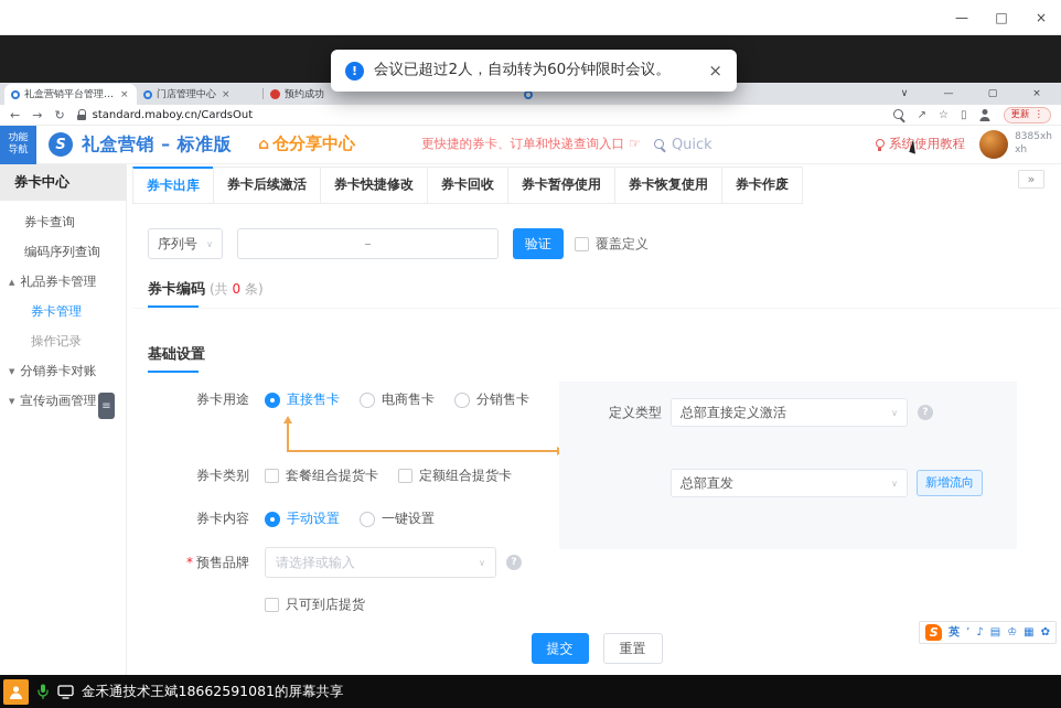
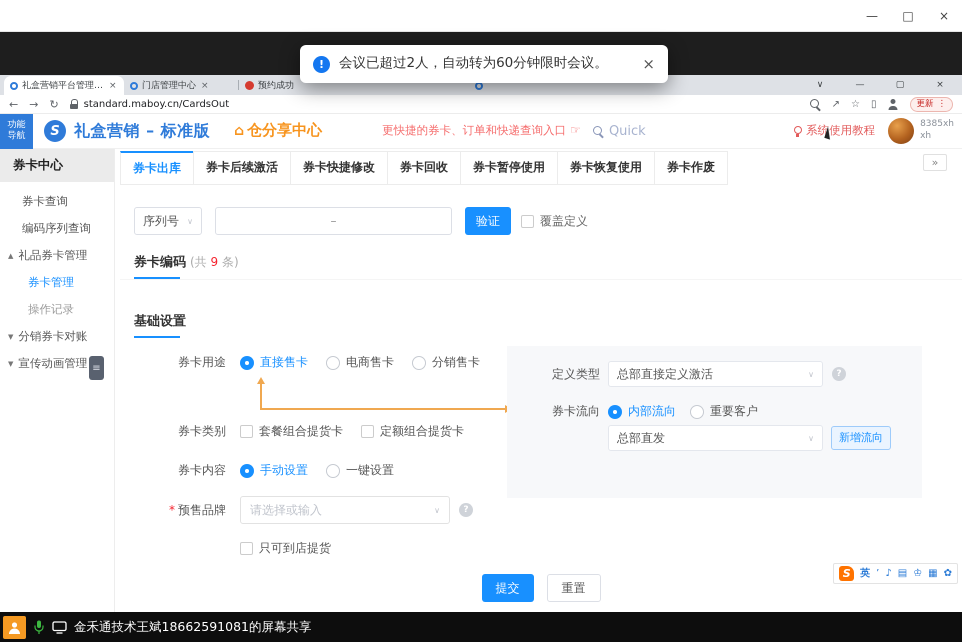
  —
  □
  ×
  礼盒营销平台管理中
  ×
  门店管理中心
  ×
  预约成功
  ∨
  —
  ▢
  ×
  ←
  →
  ↻
  standard.maboy.cn/CardsOut
  ↗
  ☆
  ▯
  更新
  ⋮
  功能
  导航
  S
  礼盒营销 – 标准版
  ⌂
  仓分享中心
  更快捷的券卡、订单和快递查询入口 ☞
  Quick
  系统使用教程
  8385xh
  xh
  券卡中心
  券卡查询
  编码序列查询
  ▲
  礼品券卡管理
  券卡管理
  操作记录
  ▼
  分销券卡对账
  ▼
  宣传动画管理
  ≡
  券卡出库
  券卡后续激活
  券卡快捷修改
  券卡回收
  券卡暂停使用
  券卡恢复使用
  券卡作废
  »
  序列号
  ∨
  –
  验证
  覆盖定义
  券卡编码
- (共 0 条)
+ (共 9 条)
  基础设置
  券卡用途
  直接售卡
  电商售卡
  分销售卡
  券卡类别
  套餐组合提货卡
  定额组合提货卡
  券卡内容
  手动设置
  一键设置
  * 预售品牌
  请选择或输入
  ∨
  ?
  只可到店提货
  定义类型
  总部直接定义激活
  ∨
  ?
+ 券卡流向
+ 内部流向
+ 重要客户
  总部直发
  ∨
  新增流向
  提交
  重置
  !
  会议已超过2人，自动转为60分钟限时会议。
  ×
  S
  英
  ’
  ♪
  ▤
  ♔
  ▦
  ✿
  金禾通技术王斌18662591081的屏幕共享
